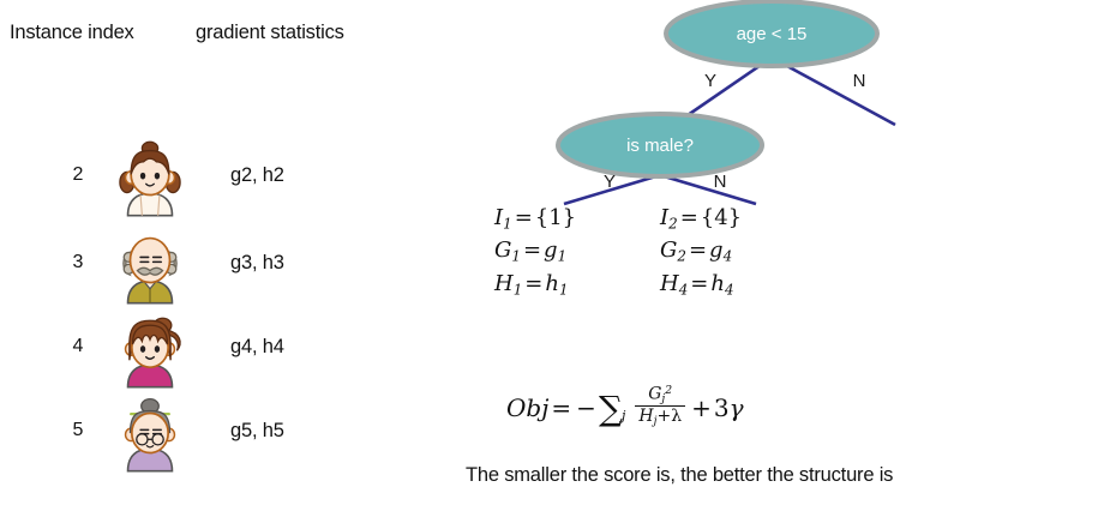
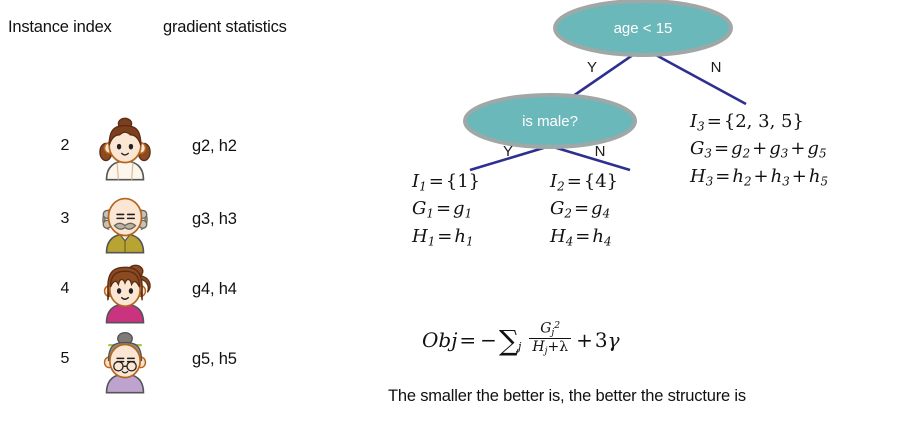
  Instance index
  gradient statistics
  2
  g2, h2
  3
  g3, h3
  4
  g4, h4
  5
  g5, h5
  age < 15
  is male?
  Y
  N
  Y
  N
  I1 ={1}
  G1 =g1
  H1 =h1
  I2 ={4}
  G2 =g4
  H4 =h4
+ I3 ={2, 3, 5}
+ G3 =g2 +g3 +g5
+ H3 =h2 +h3 +h5
  Obj
  =
  −
  ∑
  j
  Gj2
  Hj+λ
  +
  3
  γ
- The smaller the score is, the better the structure is
+ The smaller the better is, the better the structure is
